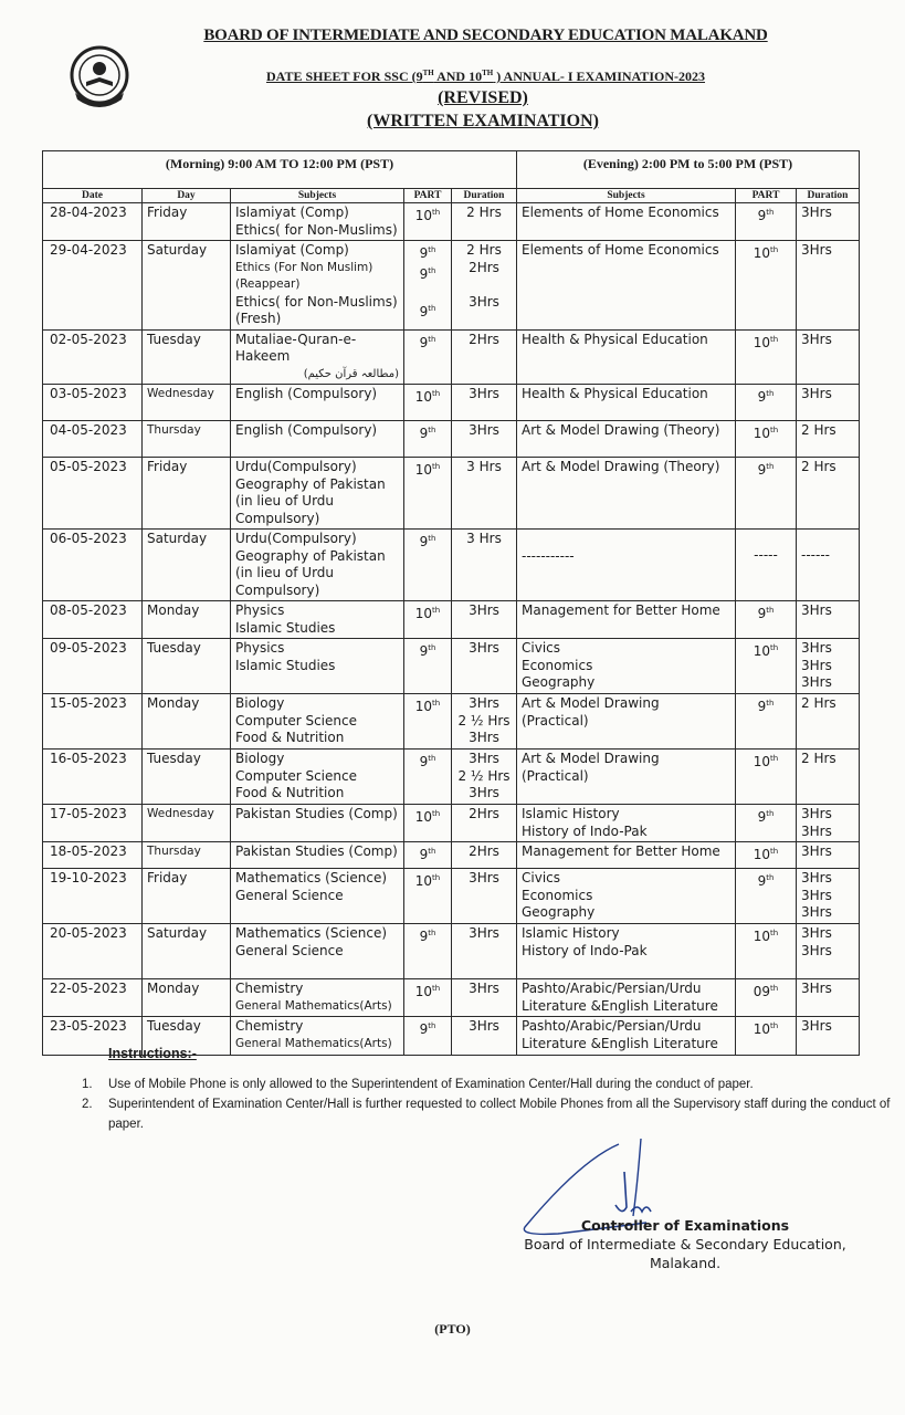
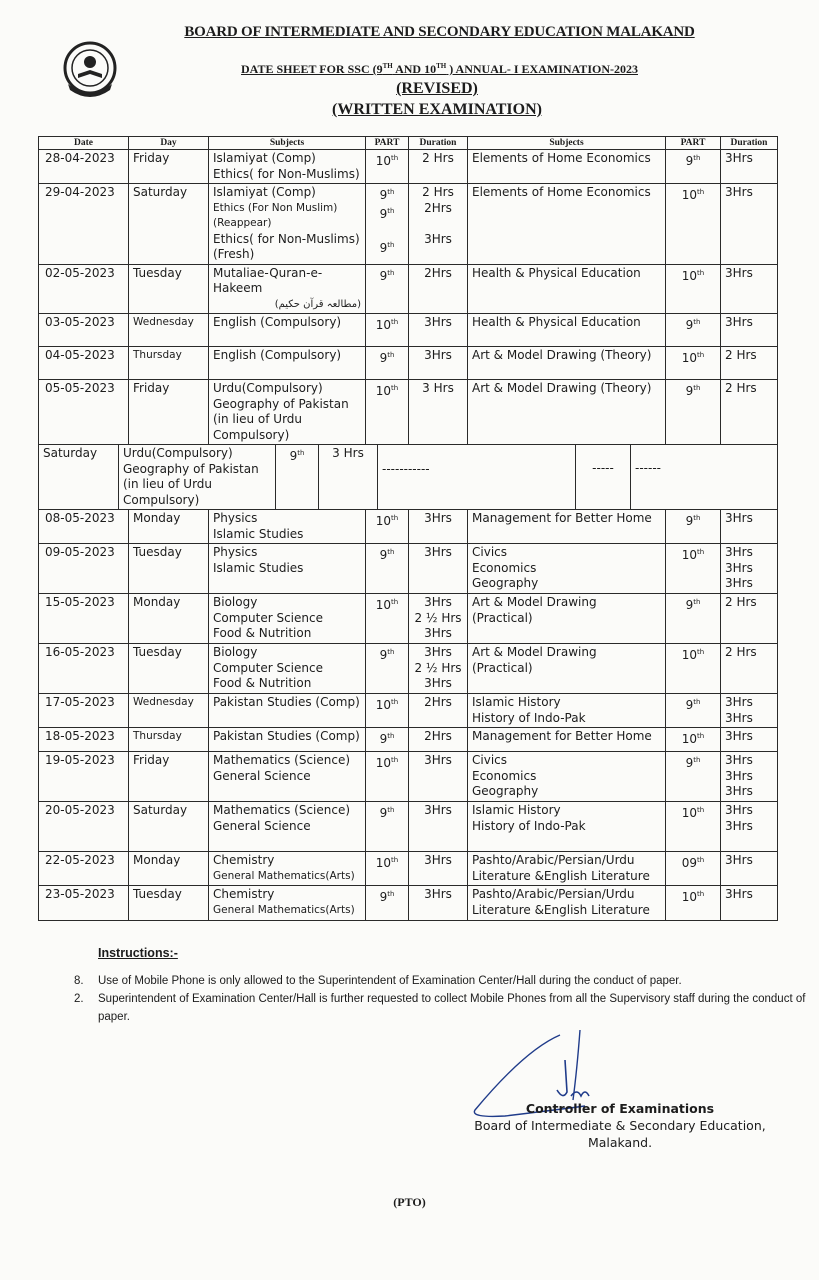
  BOARD OF INTERMEDIATE AND SECONDARY EDUCATION MALAKAND
  DATE SHEET FOR SSC (9TH AND 10TH ) ANNUAL- I EXAMINATION-2023
  (REVISED)
  (WRITTEN EXAMINATION)
- (Morning) 9:00 AM TO 12:00 PM (PST)
- (Evening) 2:00 PM to 5:00 PM (PST)
  Date
  Day
  Subjects
  PART
  Duration
  Subjects
  PART
  Duration
  28-04-2023
  Friday
  Islamiyat (Comp)
  Ethics( for Non-Muslims)
  10th
  2 Hrs
  Elements of Home Economics
  9th
  3Hrs
  29-04-2023
  Saturday
  Islamiyat (Comp)
  Ethics (For Non Muslim)
  (Reappear)
  Ethics( for Non-Muslims)
  (Fresh)
  9th
  9th
  9th
  2 Hrs
  2Hrs
  3Hrs
  Elements of Home Economics
  10th
  3Hrs
  02-05-2023
  Tuesday
  Mutaliae-Quran-e-Hakeem
  (مطالعہ قرآن حکیم)
  9th
  2Hrs
  Health & Physical Education
  10th
  3Hrs
  03-05-2023
  Wednesday
  English (Compulsory)
  10th
  3Hrs
  Health & Physical Education
  9th
  3Hrs
  04-05-2023
  Thursday
  English (Compulsory)
  9th
  3Hrs
  Art & Model Drawing (Theory)
  10th
  2 Hrs
  05-05-2023
  Friday
  Urdu(Compulsory)
  Geography of Pakistan
  (in lieu of Urdu
  Compulsory)
  10th
  3 Hrs
  Art & Model Drawing (Theory)
  9th
  2 Hrs
- 06-05-2023
  Saturday
  Urdu(Compulsory)
  Geography of Pakistan
  (in lieu of Urdu
  Compulsory)
  9th
  3 Hrs
  -----------
  -----
  ------
  08-05-2023
  Monday
  Physics
  Islamic Studies
  10th
  3Hrs
  Management for Better Home
  9th
  3Hrs
  09-05-2023
  Tuesday
  Physics
  Islamic Studies
  9th
  3Hrs
  Civics
  Economics
  Geography
  10th
  3Hrs
  3Hrs
  3Hrs
  15-05-2023
  Monday
  Biology
  Computer Science
  Food & Nutrition
  10th
  3Hrs
  2 ½ Hrs
  3Hrs
  Art & Model Drawing
  (Practical)
  9th
  2 Hrs
  16-05-2023
  Tuesday
  Biology
  Computer Science
  Food & Nutrition
  9th
  3Hrs
  2 ½ Hrs
  3Hrs
  Art & Model Drawing
  (Practical)
  10th
  2 Hrs
  17-05-2023
  Wednesday
  Pakistan Studies (Comp)
  10th
  2Hrs
  Islamic History
  History of Indo-Pak
  9th
  3Hrs
  3Hrs
  18-05-2023
  Thursday
  Pakistan Studies (Comp)
  9th
  2Hrs
  Management for Better Home
  10th
  3Hrs
- 19-10-2023
+ 19-05-2023
  Friday
  Mathematics (Science)
  General Science
  10th
  3Hrs
  Civics
  Economics
  Geography
  9th
  3Hrs
  3Hrs
  3Hrs
  20-05-2023
  Saturday
  Mathematics (Science)
  General Science
  9th
  3Hrs
  Islamic History
  History of Indo-Pak
  10th
  3Hrs
  3Hrs
  22-05-2023
  Monday
  Chemistry
  General Mathematics(Arts)
  10th
  3Hrs
  Pashto/Arabic/Persian/Urdu
  Literature &English Literature
  09th
  3Hrs
  23-05-2023
  Tuesday
  Chemistry
  General Mathematics(Arts)
  9th
  3Hrs
  Pashto/Arabic/Persian/Urdu
  Literature &English Literature
  10th
  3Hrs
  Instructions:-
- 1.
+ 8.
  Use of Mobile Phone is only allowed to the Superintendent of Examination Center/Hall during the conduct of paper.
  2.
  Superintendent of Examination Center/Hall is further requested to collect Mobile Phones from all the Supervisory staff during the conduct of paper.
  Controller of Examinations
  Board of Intermediate & Secondary Education,
  Malakand.
  (PTO)
